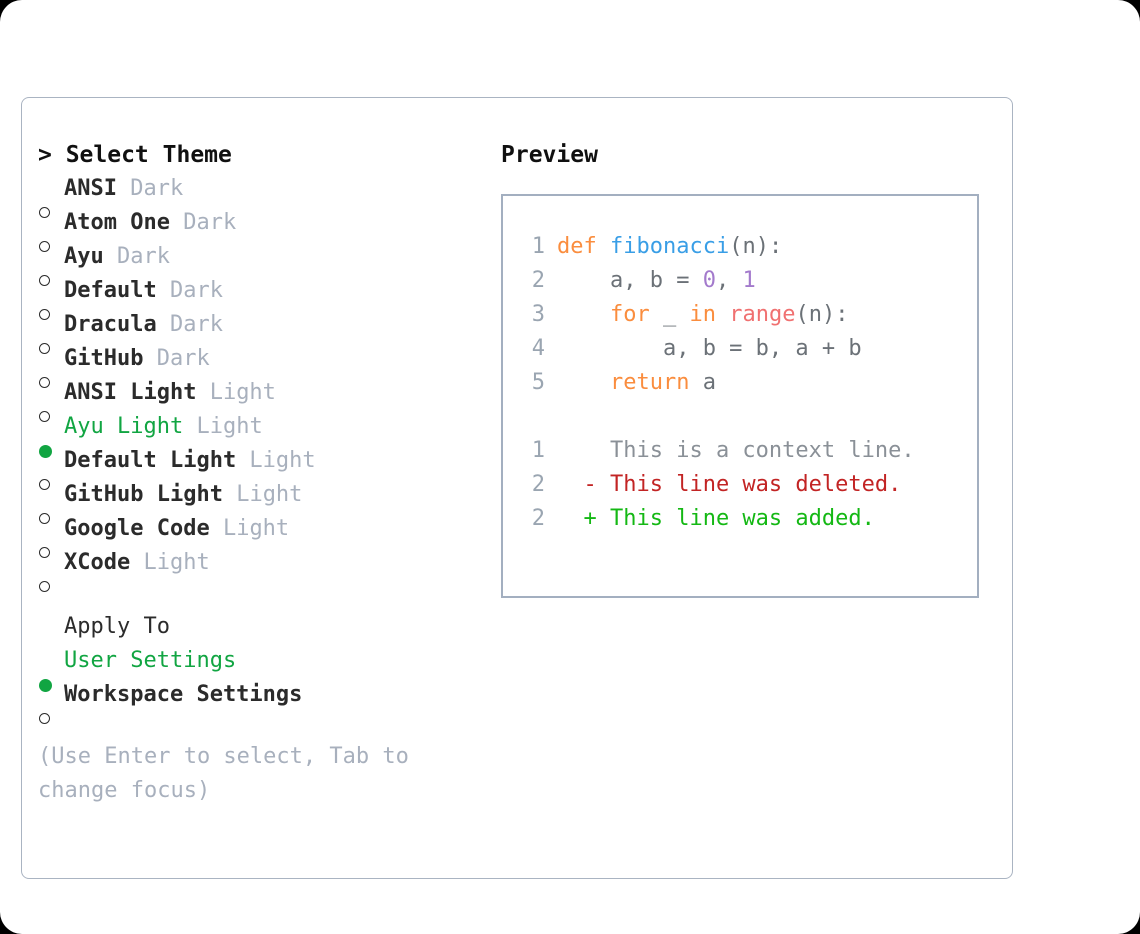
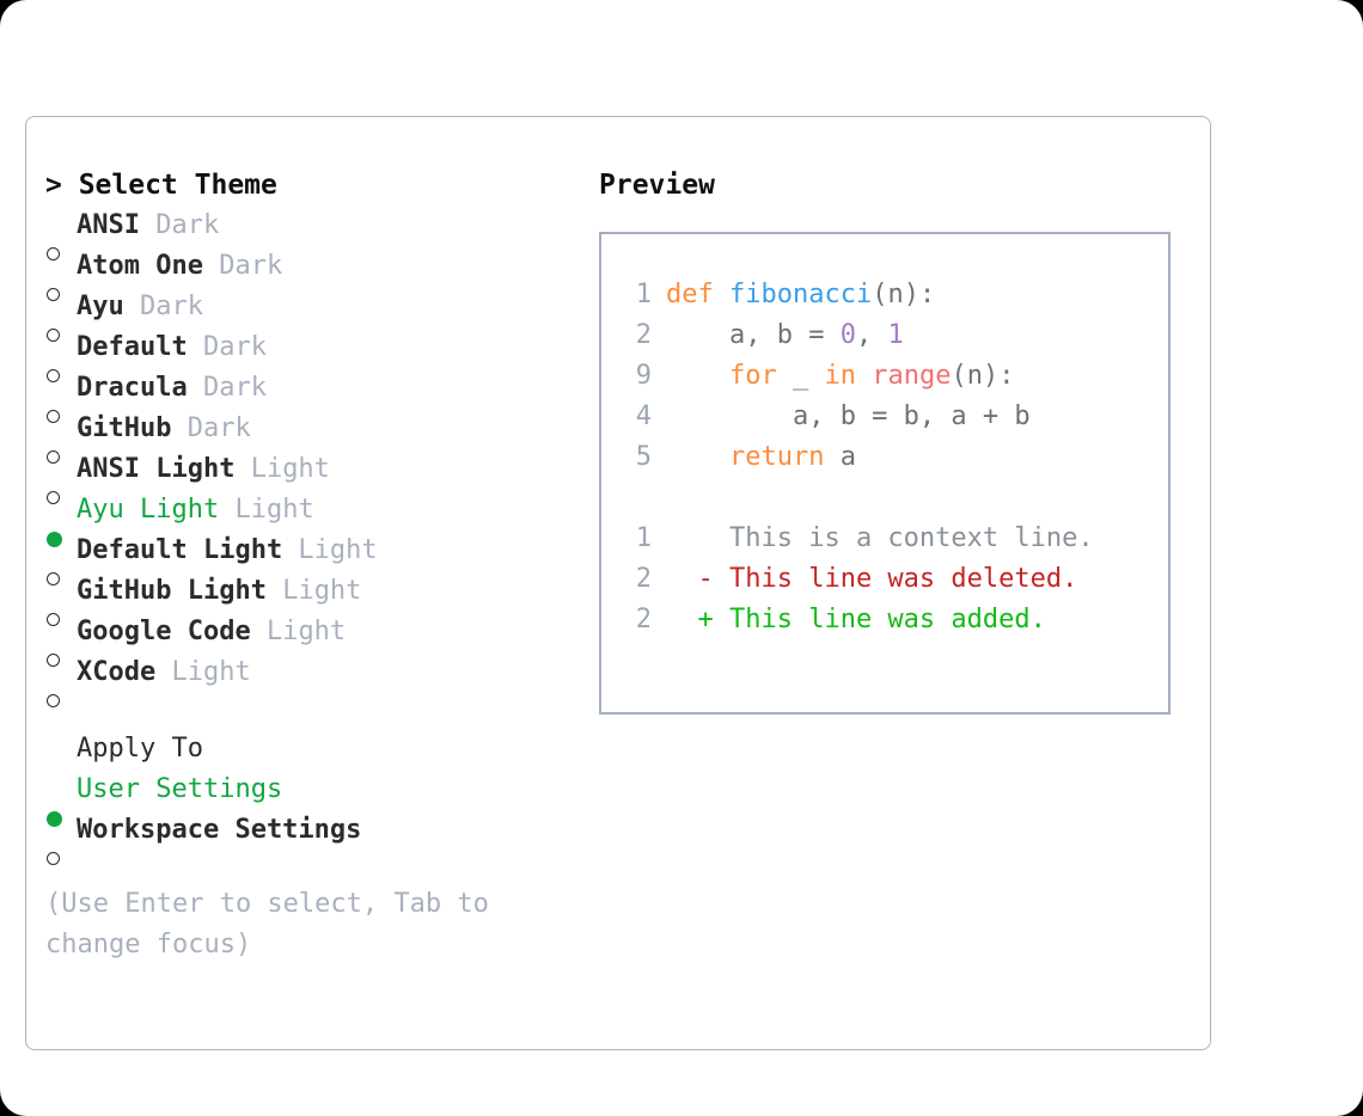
  > Select Theme
  ANSI
  Dark
  Atom One
  Dark
  Ayu
  Dark
  Default
  Dark
  Dracula
  Dark
  GitHub
  Dark
  ANSI Light
  Light
  Ayu Light
  Light
  Default Light
  Light
  GitHub Light
  Light
  Google Code
  Light
  XCode
  Light
  Apply To
  User Settings
  Workspace Settings
  (Use Enter to select, Tab to change focus)
  Preview
  1
  def fibonacci(n):
  2
  a, b = 0, 1
- 3
+ 9
  for _ in range(n):
  4
  a, b = b, a + b
  5
  return a
  1
  This is a context line.
  2
  - This line was deleted.
  2
  + This line was added.
